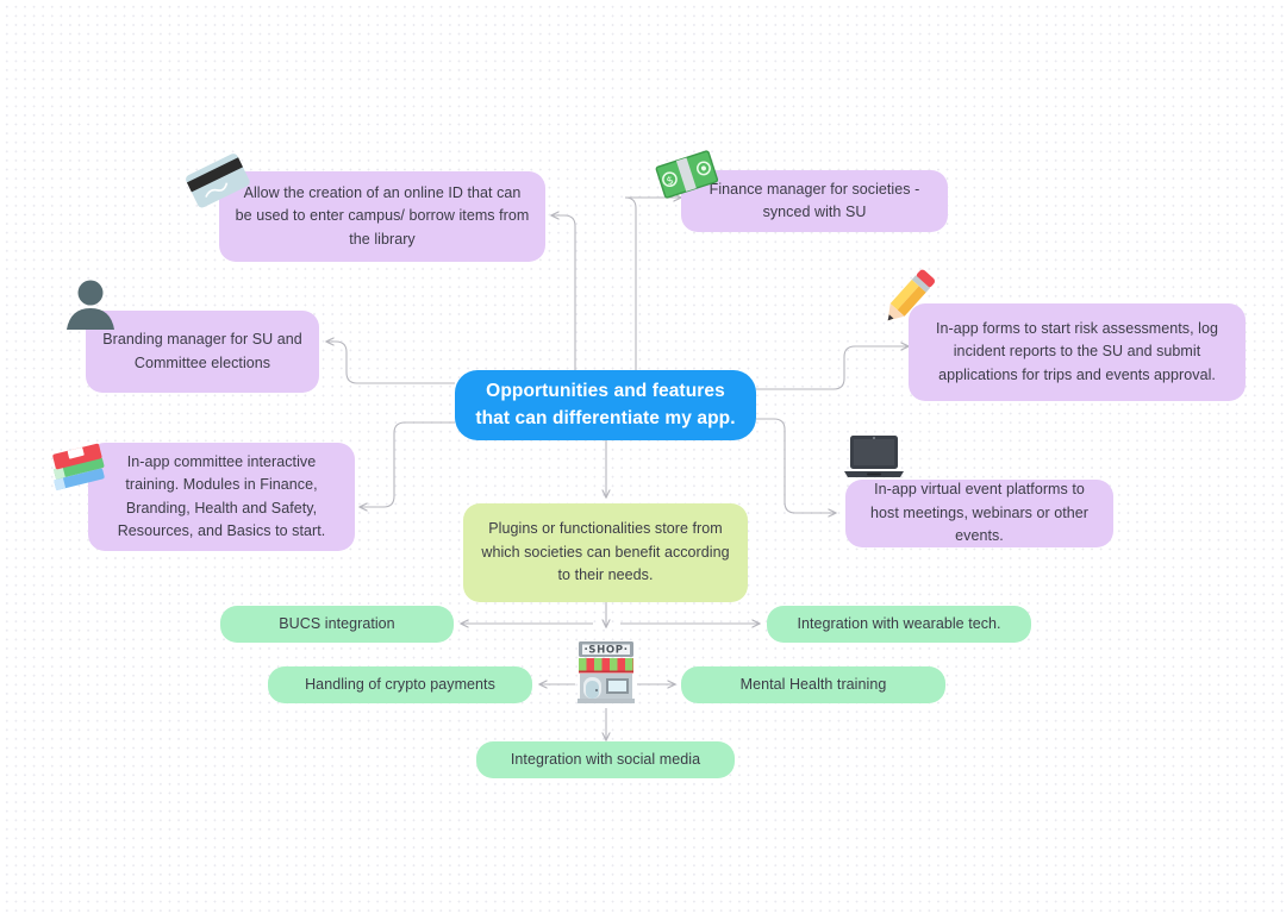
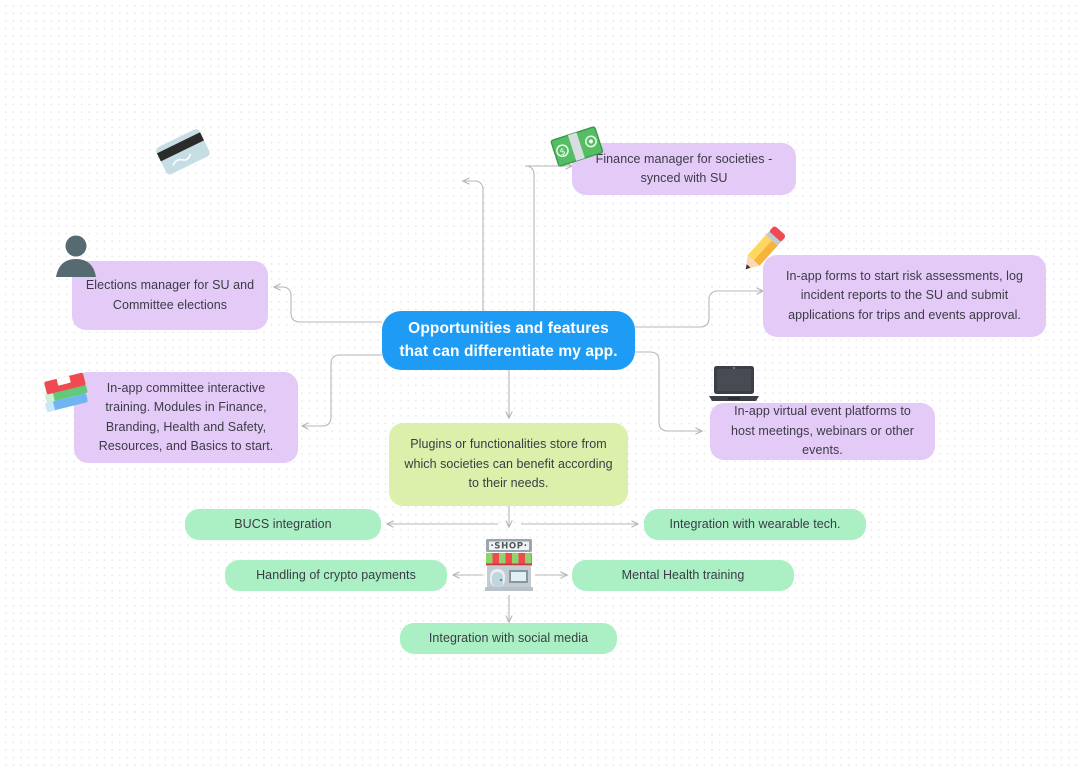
  Opportunities and features that can differentiate my app.
- Allow the creation of an online ID that can be used to enter campus/ borrow items from the library
  Finance manager for societies -synced with SU
- Branding manager for SU and Committee elections
+ Elections manager for SU and Committee elections
  In-app forms to start risk assessments, log incident reports to the SU and submit applications for trips and events approval.
  In-app committee interactive training. Modules in Finance, Branding, Health and Safety, Resources, and Basics to start.
  In-app virtual event platforms to host meetings, webinars or other events.
  Plugins or functionalities store from which societies can benefit according to their needs.
  ·SHOP·
  BUCS integration
  Integration with wearable tech.
  Handling of crypto payments
  Mental Health training
  Integration with social media
